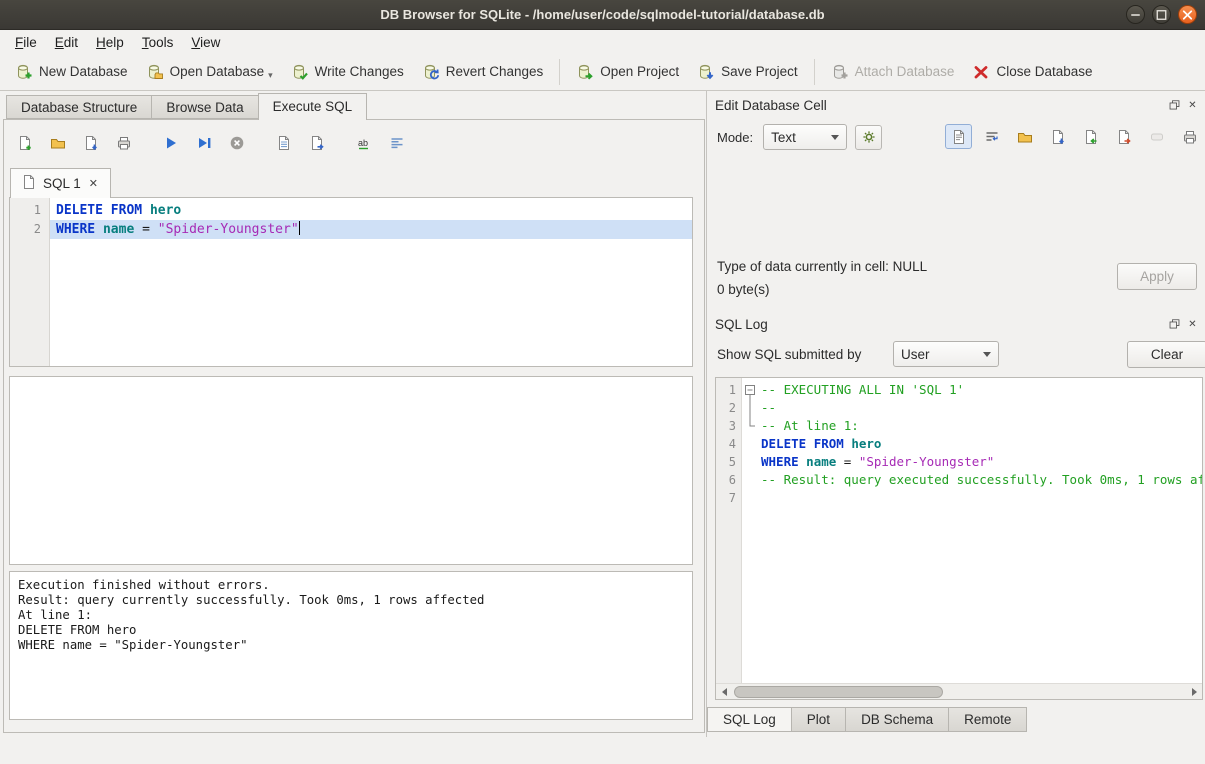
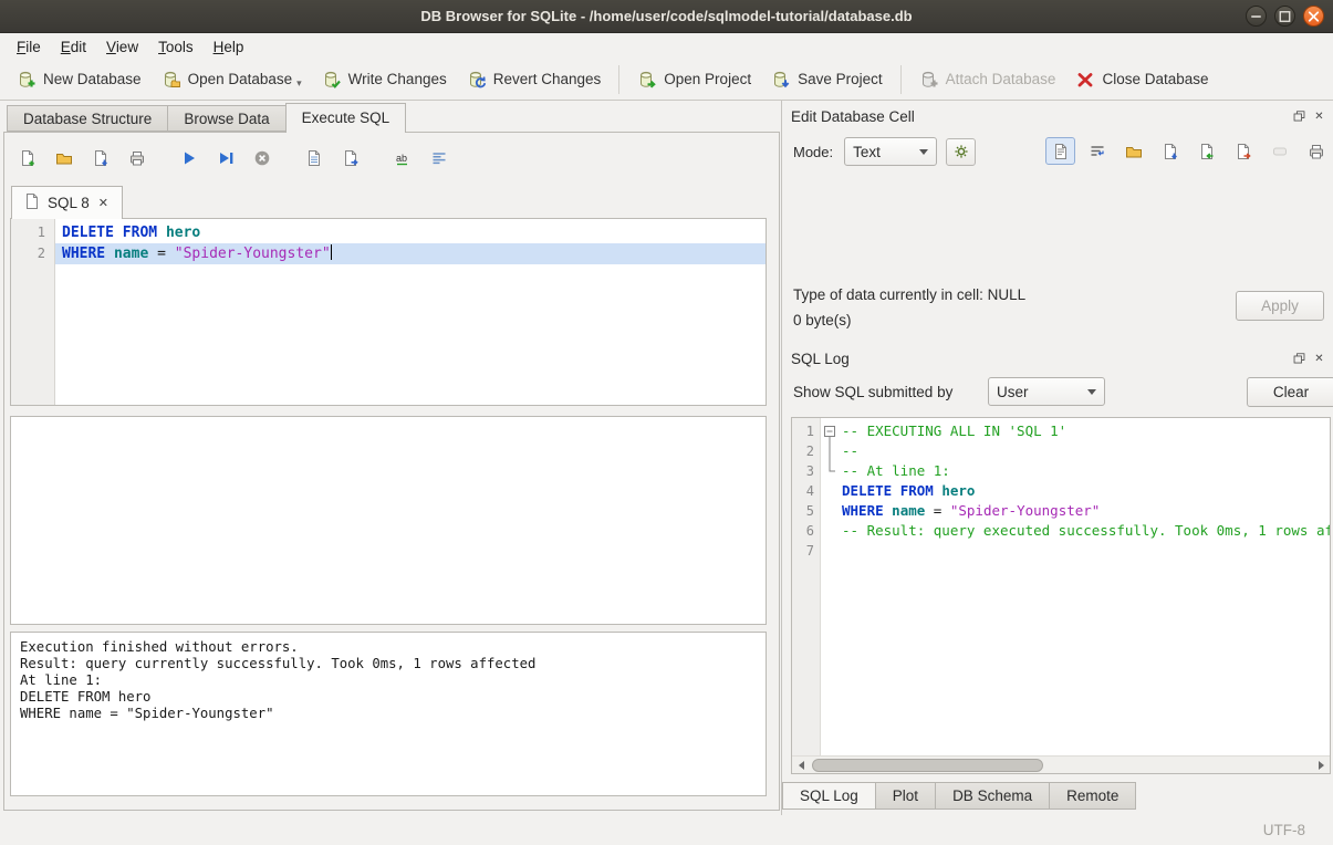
  DB Browser for SQLite - /home/user/code/sqlmodel-tutorial/database.db
  File
  Edit
- Help
+ View
  Tools
- View
+ Help
  New Database
  Open Database
  ▾
  Write Changes
  Revert Changes
  Open Project
  Save Project
  Attach Database
  Close Database
  Database Structure
  Browse Data
  Execute SQL
  ab
- SQL 1
+ SQL 8
  ✕
  1
  2
  DELETE FROM hero
  WHERE name = "Spider-Youngster"
  Execution finished without errors.
  Result: query currently successfully. Took 0ms, 1 rows affected
  At line 1:
  DELETE FROM hero
  WHERE name = "Spider-Youngster"
  Edit Database Cell
  ✕
  Mode:
  Text
  Type of data currently in cell: NULL
  0 byte(s)
  Apply
  SQL Log
  ✕
  Show SQL submitted by
  User
  Clear
  1
  2
  3
  4
  5
  6
  7
  -- EXECUTING ALL IN 'SQL 1'
  --
  -- At line 1:
  DELETE FROM hero
  WHERE name = "Spider-Youngster"
  -- Result: query executed successfully. Took 0ms, 1 rows af
  SQL Log
  Plot
  DB Schema
  Remote
+ UTF-8
